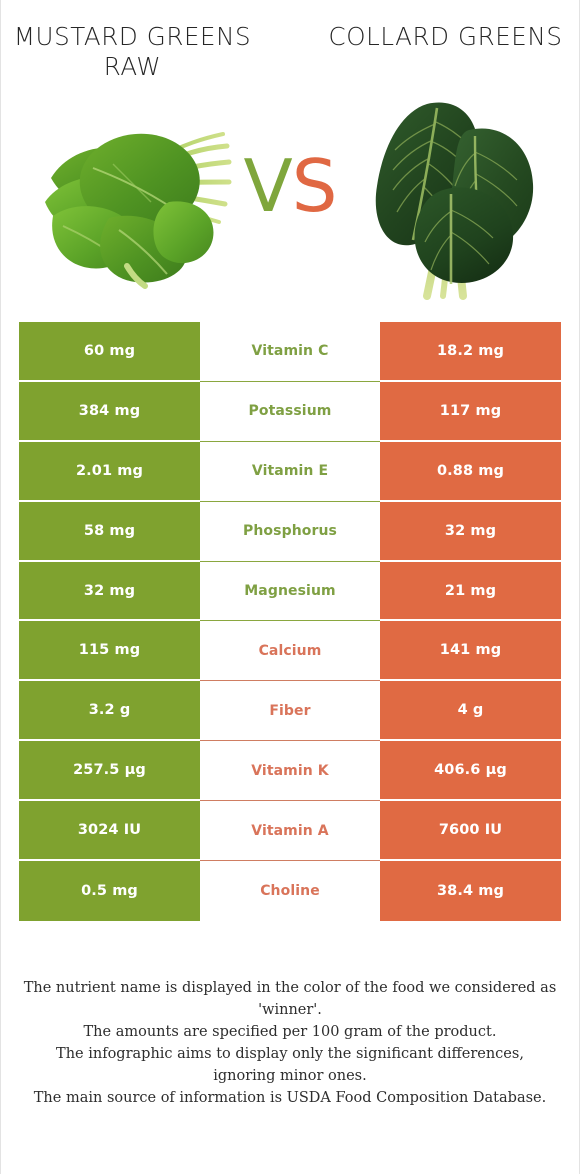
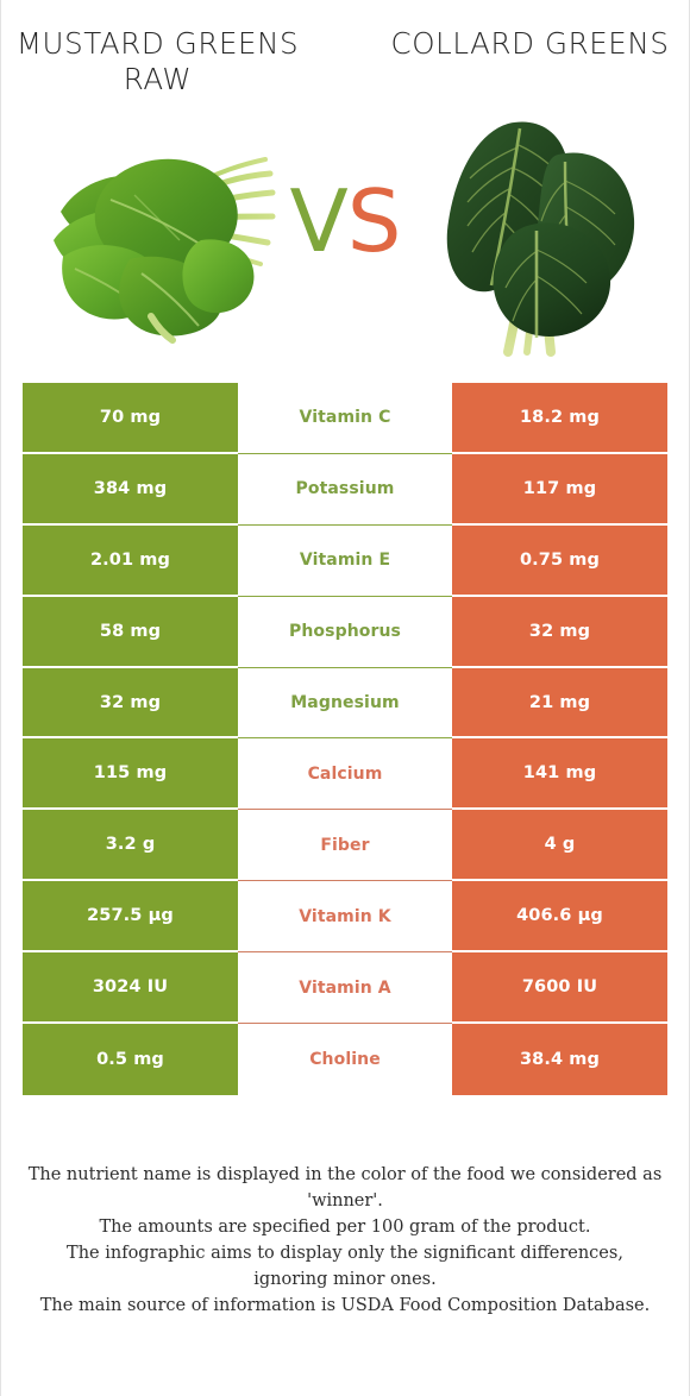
  MUSTARD GREENS RAW
  COLLARD GREENS
  VS
- 60 mg
+ 70 mg
  Vitamin C
  18.2 mg
  384 mg
  Potassium
  117 mg
  2.01 mg
  Vitamin E
- 0.88 mg
+ 0.75 mg
  58 mg
  Phosphorus
  32 mg
  32 mg
  Magnesium
  21 mg
  115 mg
  Calcium
  141 mg
  3.2 g
  Fiber
  4 g
  257.5 µg
  Vitamin K
  406.6 µg
  3024 IU
  Vitamin A
  7600 IU
  0.5 mg
  Choline
  38.4 mg
  The nutrient name is displayed in the color of the food we considered as 'winner'.
  The amounts are specified per 100 gram of the product.
  The infographic aims to display only the significant differences, ignoring minor ones.
  The main source of information is USDA Food Composition Database.
